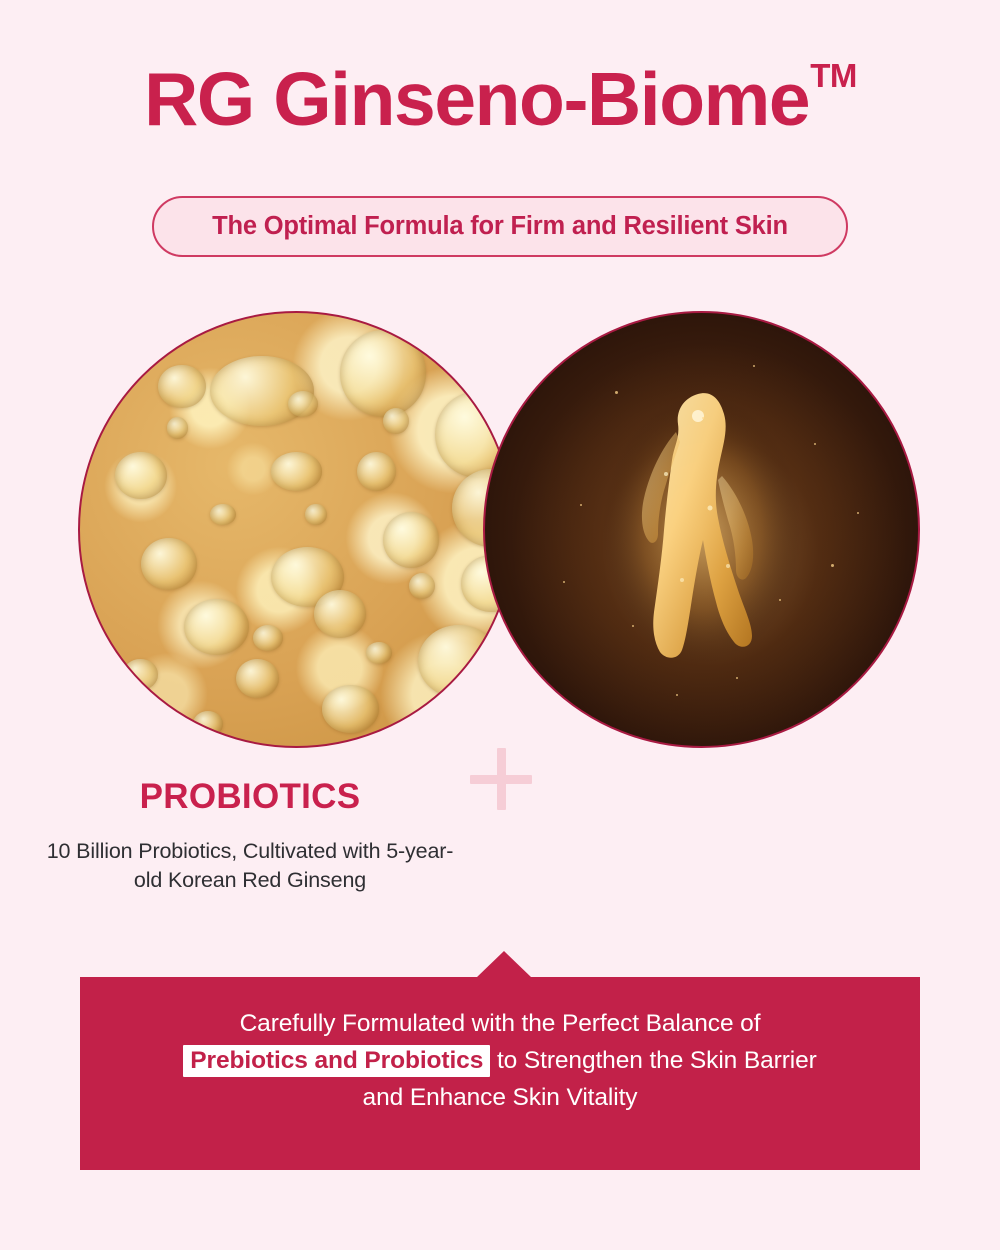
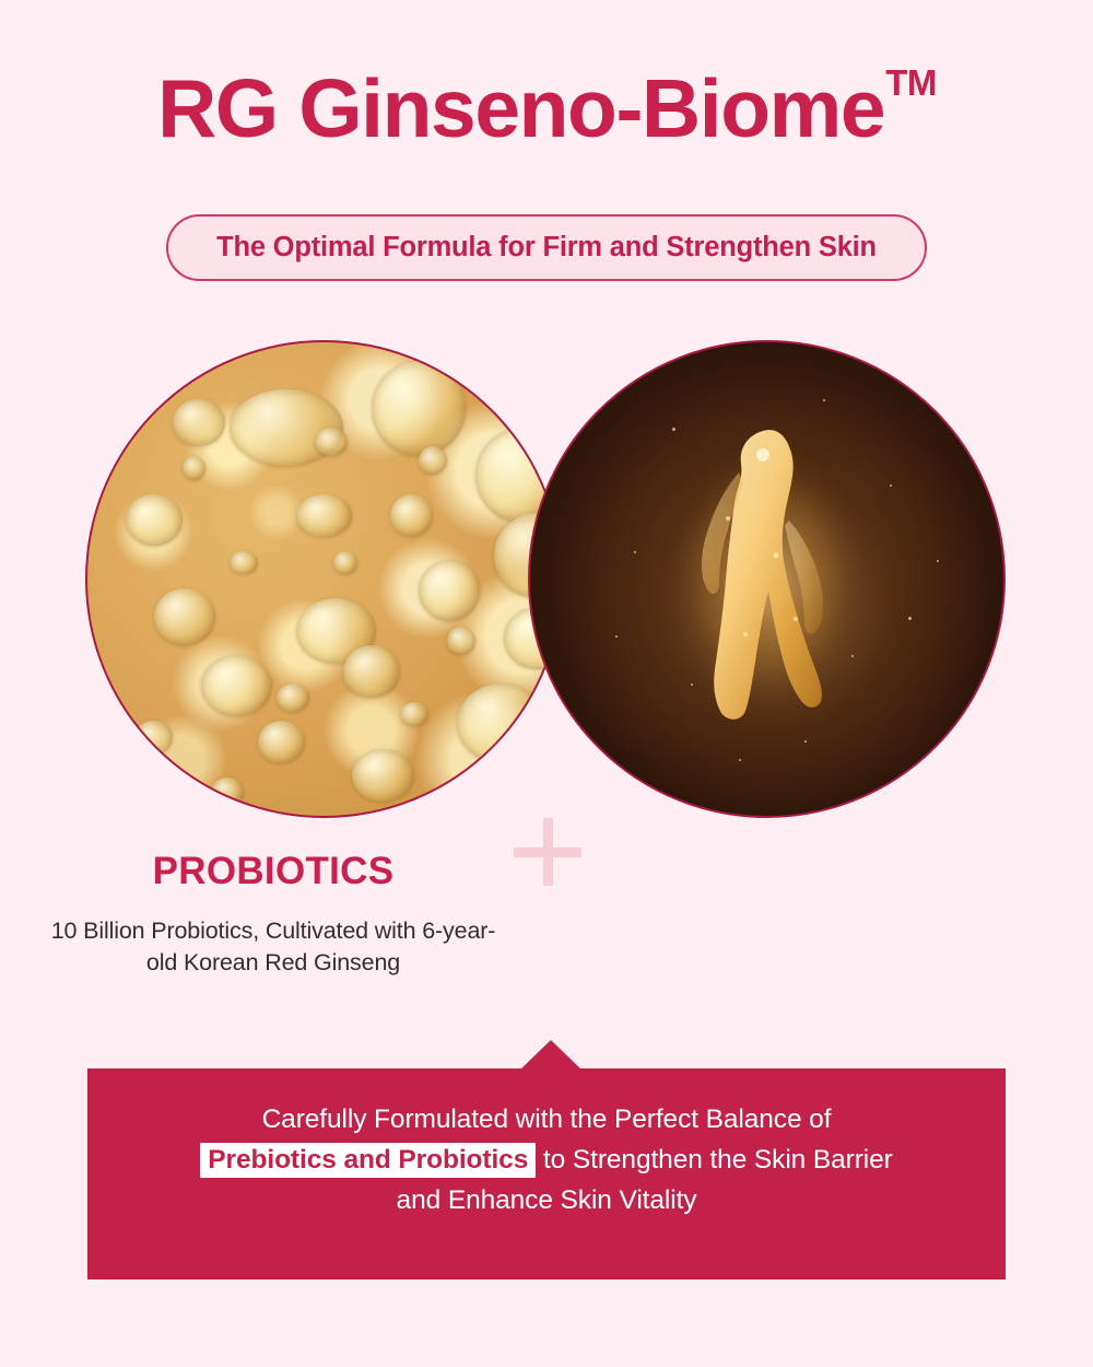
  RG Ginseno-BiomeTM
- The Optimal Formula for Firm and Resilient Skin
+ The Optimal Formula for Firm and Strengthen Skin
  PROBIOTICS
- 10 Billion Probiotics, Cultivated with 5-year-old Korean Red Ginseng
+ 10 Billion Probiotics, Cultivated with 6-year-old Korean Red Ginseng
  Carefully Formulated with the Perfect Balance of
  Prebiotics and Probiotics to Strengthen the Skin Barrier
  and Enhance Skin Vitality
